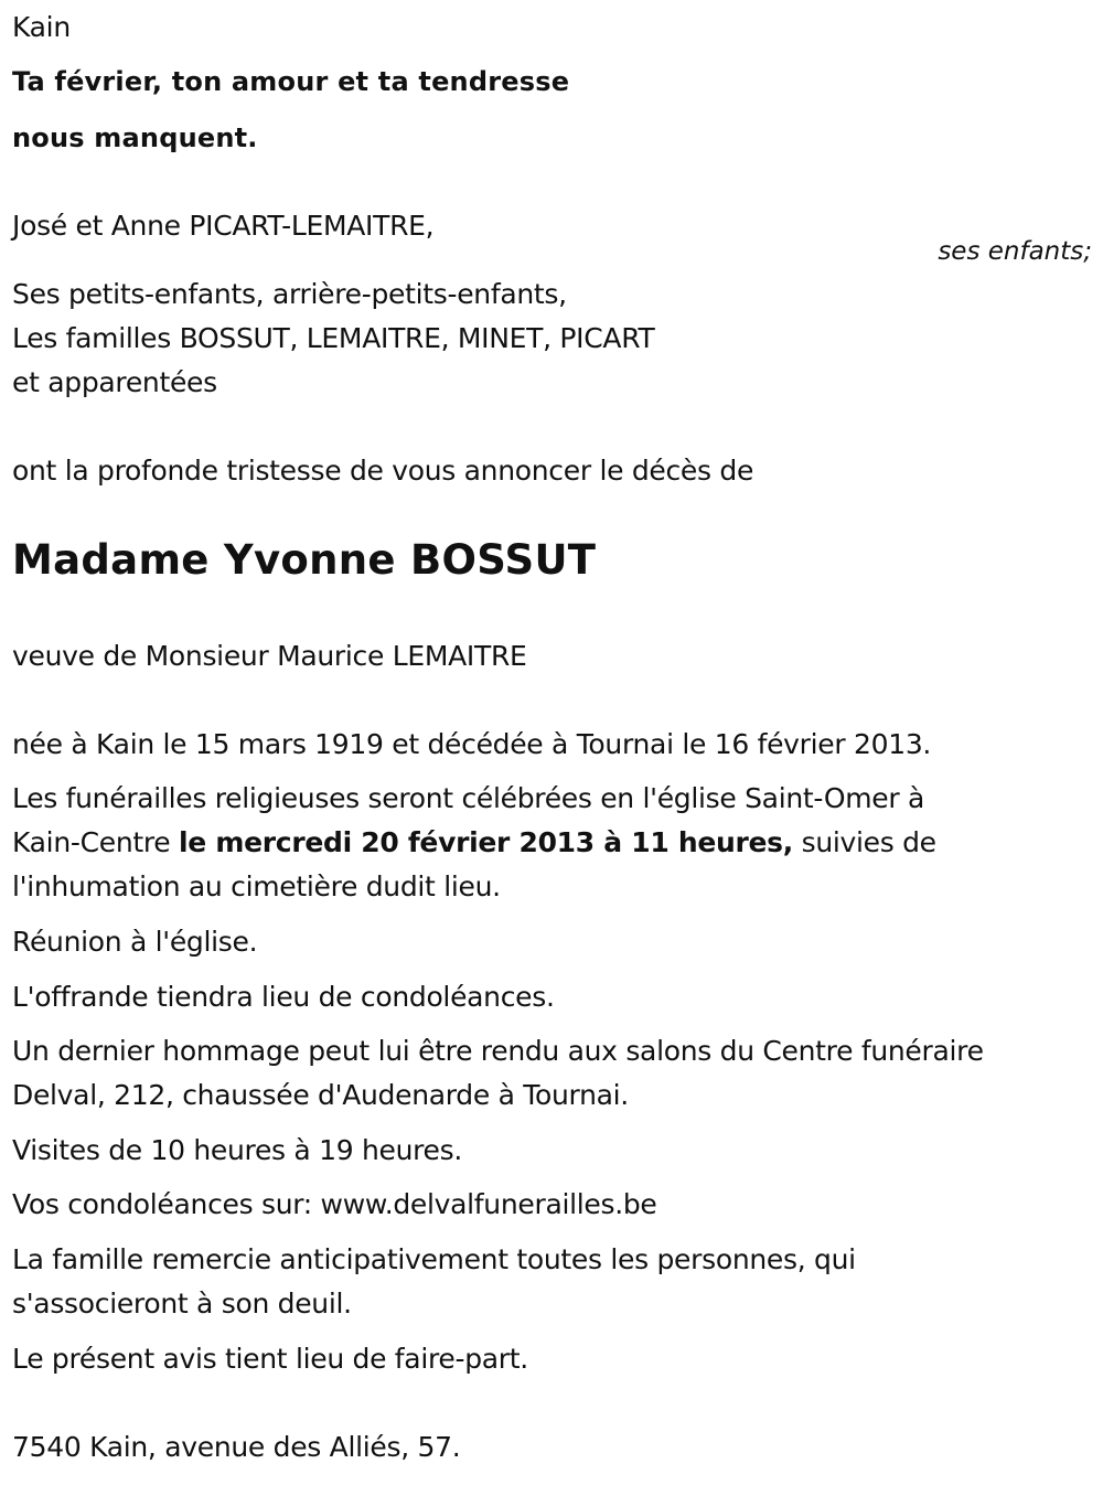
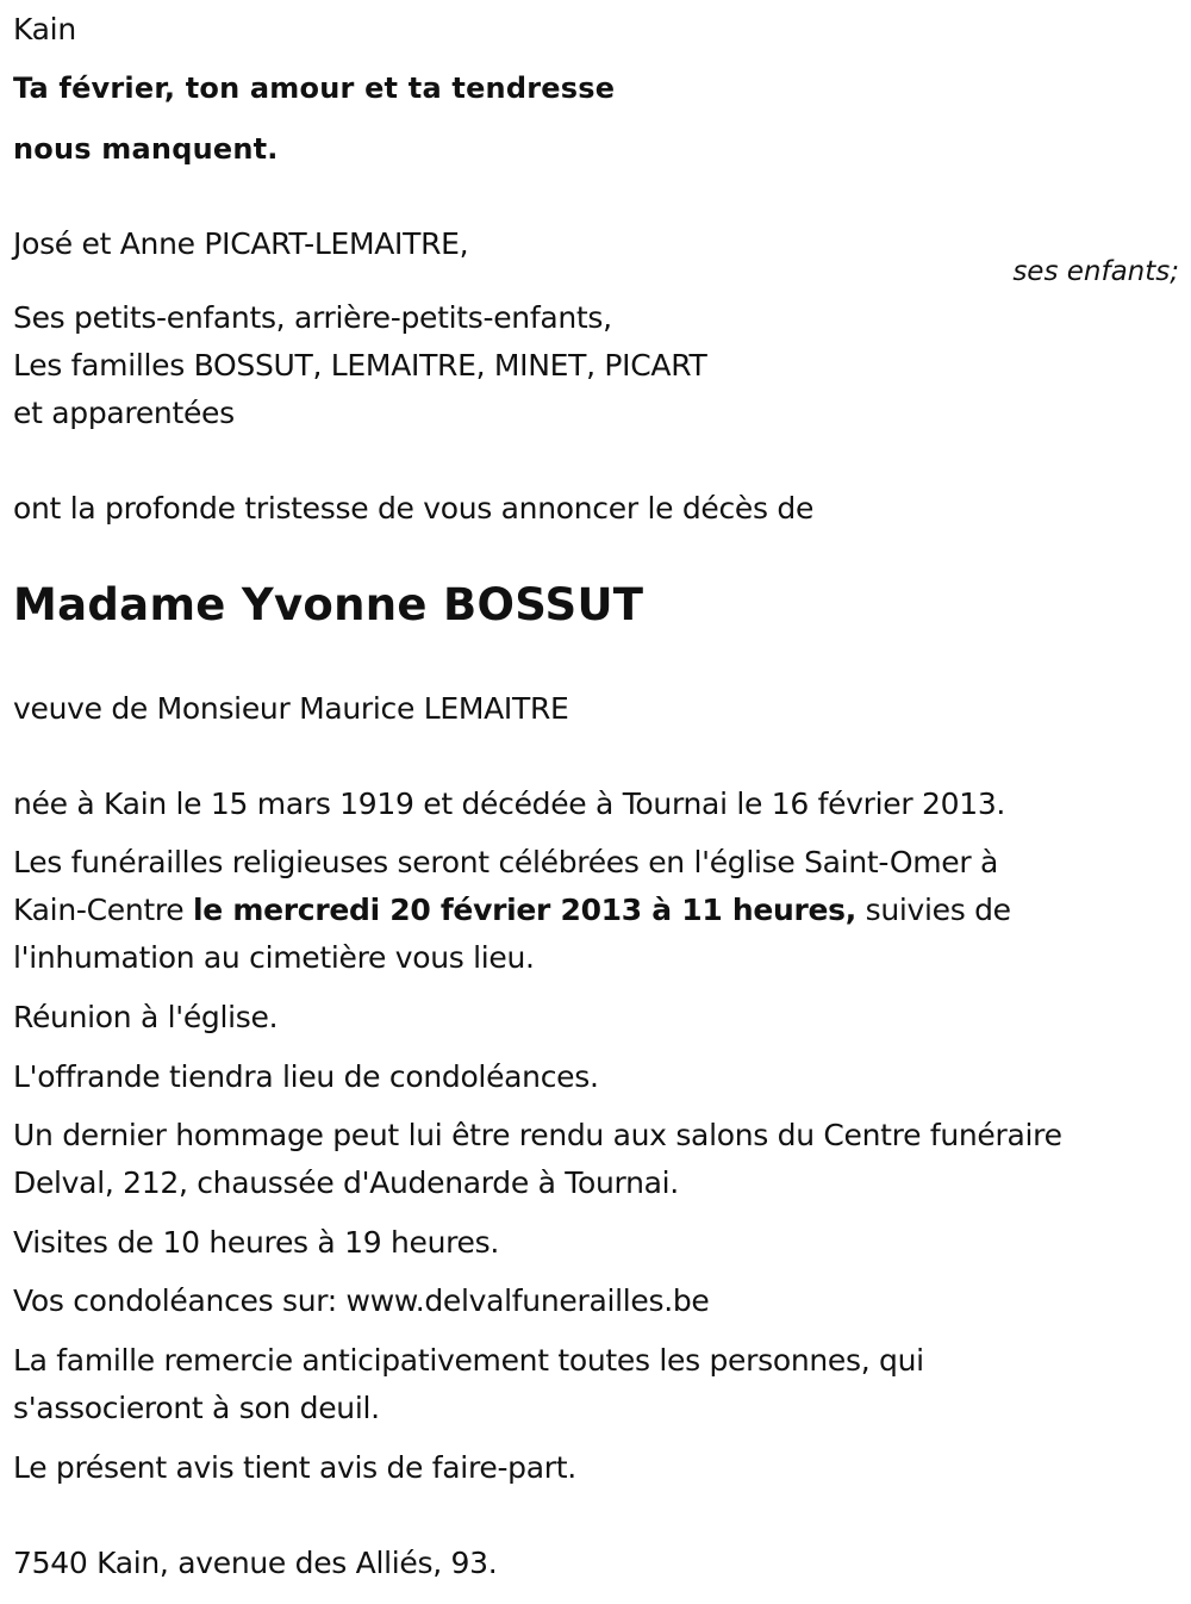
  Kain
  Ta février, ton amour et ta tendresse
  nous manquent.
  José et Anne PICART-LEMAITRE,
  ses enfants;
  Ses petits-enfants, arrière-petits-enfants,
  Les familles BOSSUT, LEMAITRE, MINET, PICART
  et apparentées
  ont la profonde tristesse de vous annoncer le décès de
  Madame Yvonne BOSSUT
  veuve de Monsieur Maurice LEMAITRE
  née à Kain le 15 mars 1919 et décédée à Tournai le 16 février 2013.
  Les funérailles religieuses seront célébrées en l'église Saint-Omer à
  Kain-Centre le mercredi 20 février 2013 à 11 heures, suivies de
- l'inhumation au cimetière dudit lieu.
+ l'inhumation au cimetière vous lieu.
  Réunion à l'église.
  L'offrande tiendra lieu de condoléances.
  Un dernier hommage peut lui être rendu aux salons du Centre funéraire
  Delval, 212, chaussée d'Audenarde à Tournai.
  Visites de 10 heures à 19 heures.
  Vos condoléances sur: www.delvalfunerailles.be
  La famille remercie anticipativement toutes les personnes, qui
  s'associeront à son deuil.
- Le présent avis tient lieu de faire-part.
+ Le présent avis tient avis de faire-part.
- 7540 Kain, avenue des Alliés, 57.
+ 7540 Kain, avenue des Alliés, 93.
